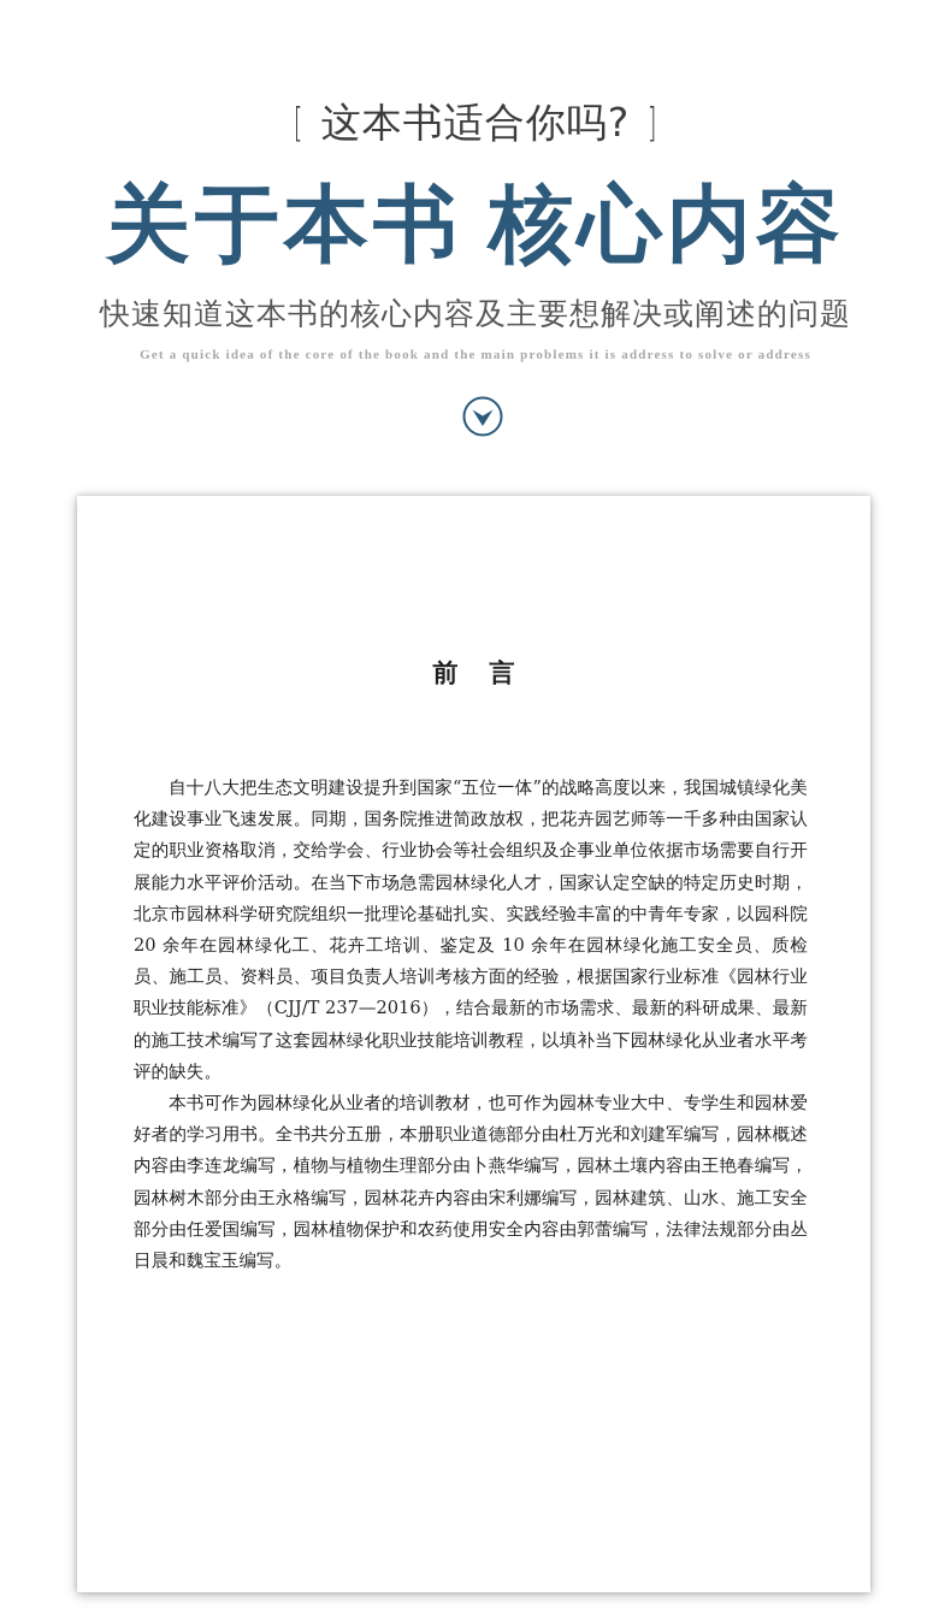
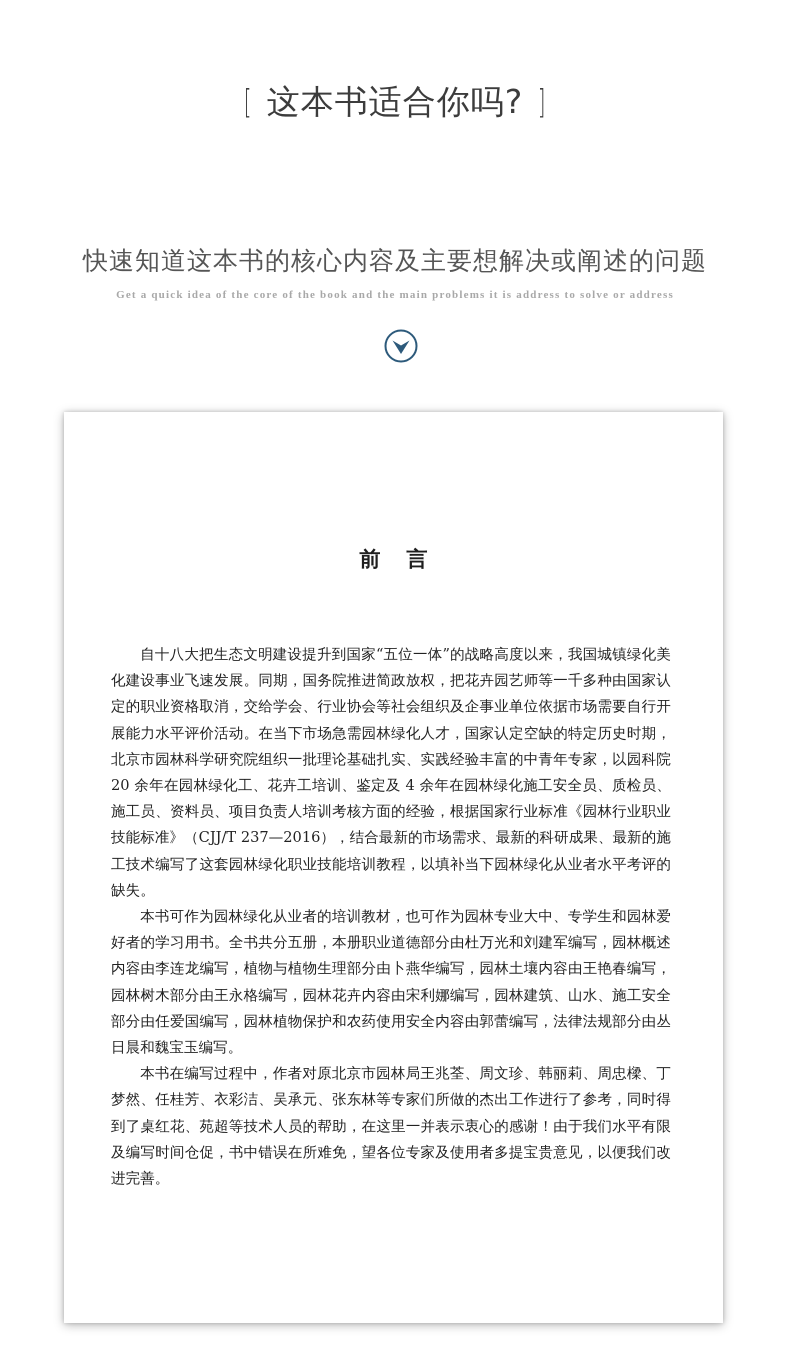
  [ 这本书适合你吗? ]
- 关于本书 核心内容
  快速知道这本书的核心内容及主要想解决或阐述的问题
  Get a quick idea of the core of the book and the main problems it is address to solve or address
  前 言
- 自十八大把生态文明建设提升到国家“五位一体”的战略高度以来，我国城镇绿化美化建设事业飞速发展。同期，国务院推进简政放权，把花卉园艺师等一千多种由国家认定的职业资格取消，交给学会、行业协会等社会组织及企事业单位依据市场需要自行开展能力水平评价活动。在当下市场急需园林绿化人才，国家认定空缺的特定历史时期，北京市园林科学研究院组织一批理论基础扎实、实践经验丰富的中青年专家，以园科院 20 余年在园林绿化工、花卉工培训、鉴定及 10 余年在园林绿化施工安全员、质检员、施工员、资料员、项目负责人培训考核方面的经验，根据国家行业标准《园林行业职业技能标准》（CJJ/T 237—2016），结合最新的市场需求、最新的科研成果、最新的施工技术编写了这套园林绿化职业技能培训教程，以填补当下园林绿化从业者水平考评的缺失。
+ 自十八大把生态文明建设提升到国家“五位一体”的战略高度以来，我国城镇绿化美化建设事业飞速发展。同期，国务院推进简政放权，把花卉园艺师等一千多种由国家认定的职业资格取消，交给学会、行业协会等社会组织及企事业单位依据市场需要自行开展能力水平评价活动。在当下市场急需园林绿化人才，国家认定空缺的特定历史时期，北京市园林科学研究院组织一批理论基础扎实、实践经验丰富的中青年专家，以园科院 20 余年在园林绿化工、花卉工培训、鉴定及 4 余年在园林绿化施工安全员、质检员、施工员、资料员、项目负责人培训考核方面的经验，根据国家行业标准《园林行业职业技能标准》（CJJ/T 237—2016），结合最新的市场需求、最新的科研成果、最新的施工技术编写了这套园林绿化职业技能培训教程，以填补当下园林绿化从业者水平考评的缺失。
  本书可作为园林绿化从业者的培训教材，也可作为园林专业大中、专学生和园林爱好者的学习用书。全书共分五册，本册职业道德部分由杜万光和刘建军编写，园林概述内容由李连龙编写，植物与植物生理部分由卜燕华编写，园林土壤内容由王艳春编写，园林树木部分由王永格编写，园林花卉内容由宋利娜编写，园林建筑、山水、施工安全部分由任爱国编写，园林植物保护和农药使用安全内容由郭蕾编写，法律法规部分由丛日晨和魏宝玉编写。
+ 本书在编写过程中，作者对原北京市园林局王兆荃、周文珍、韩丽莉、周忠樑、丁梦然、任桂芳、衣彩洁、吴承元、张东林等专家们所做的杰出工作进行了参考，同时得到了桌红花、苑超等技术人员的帮助，在这里一并表示衷心的感谢！由于我们水平有限及编写时间仓促，书中错误在所难免，望各位专家及使用者多提宝贵意见，以便我们改进完善。
